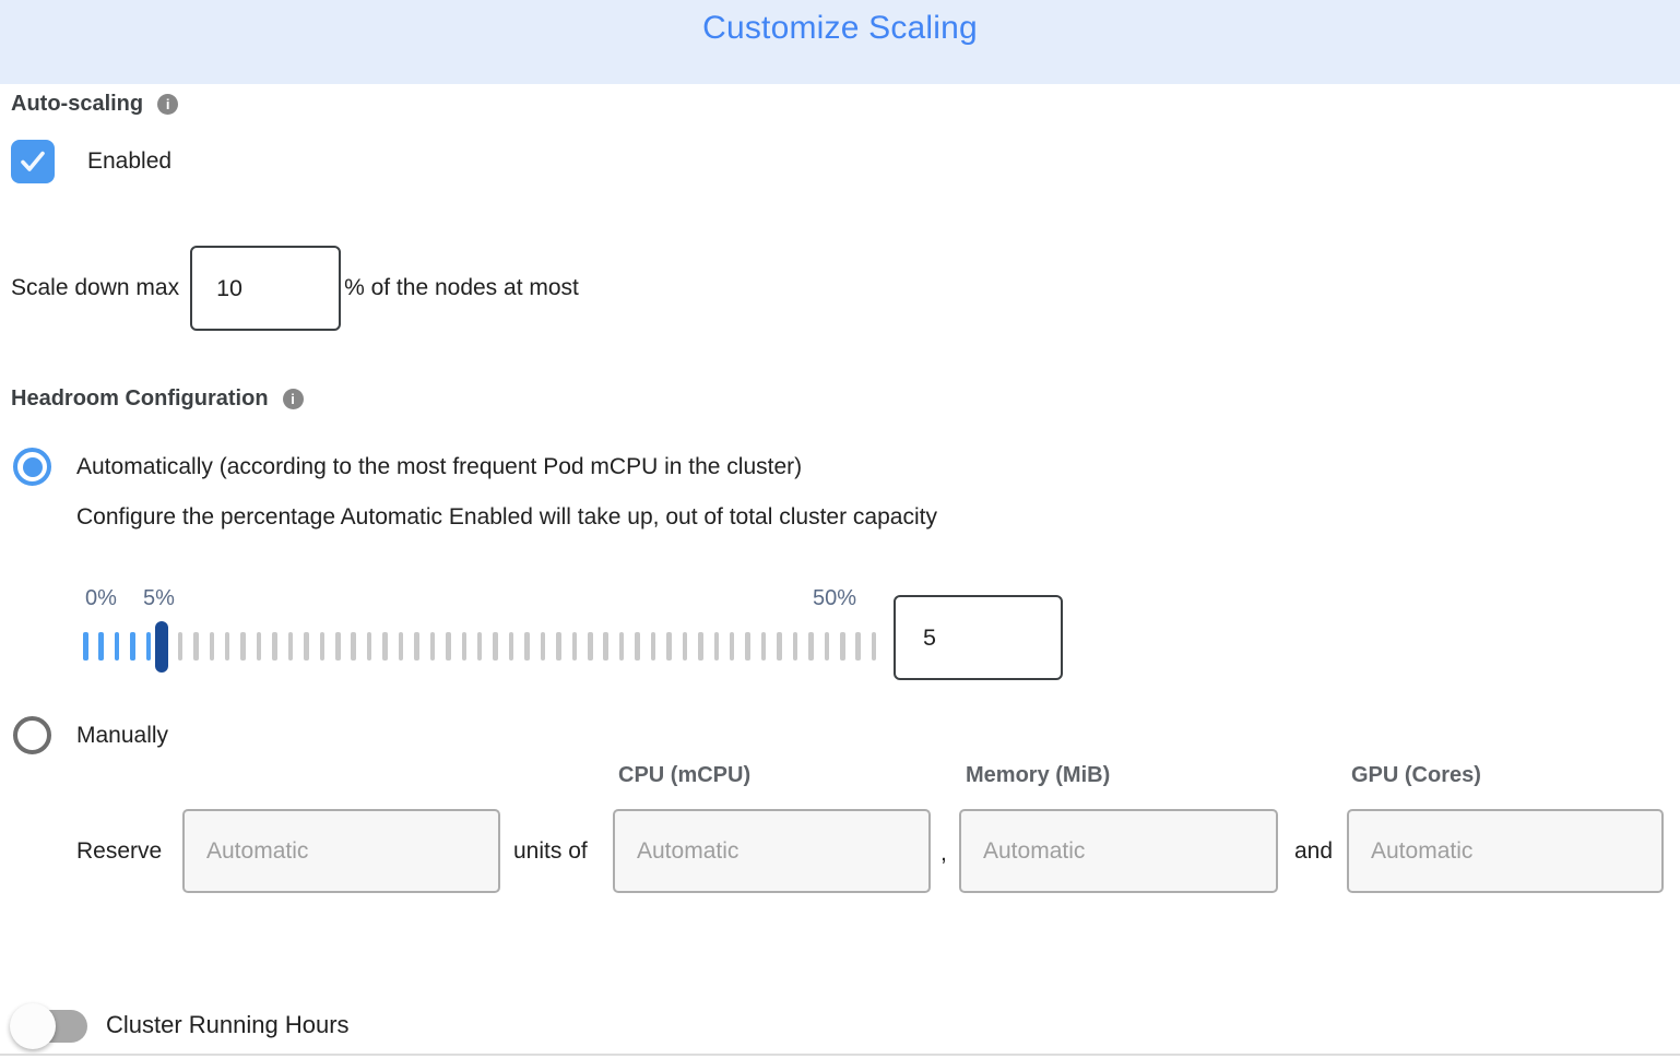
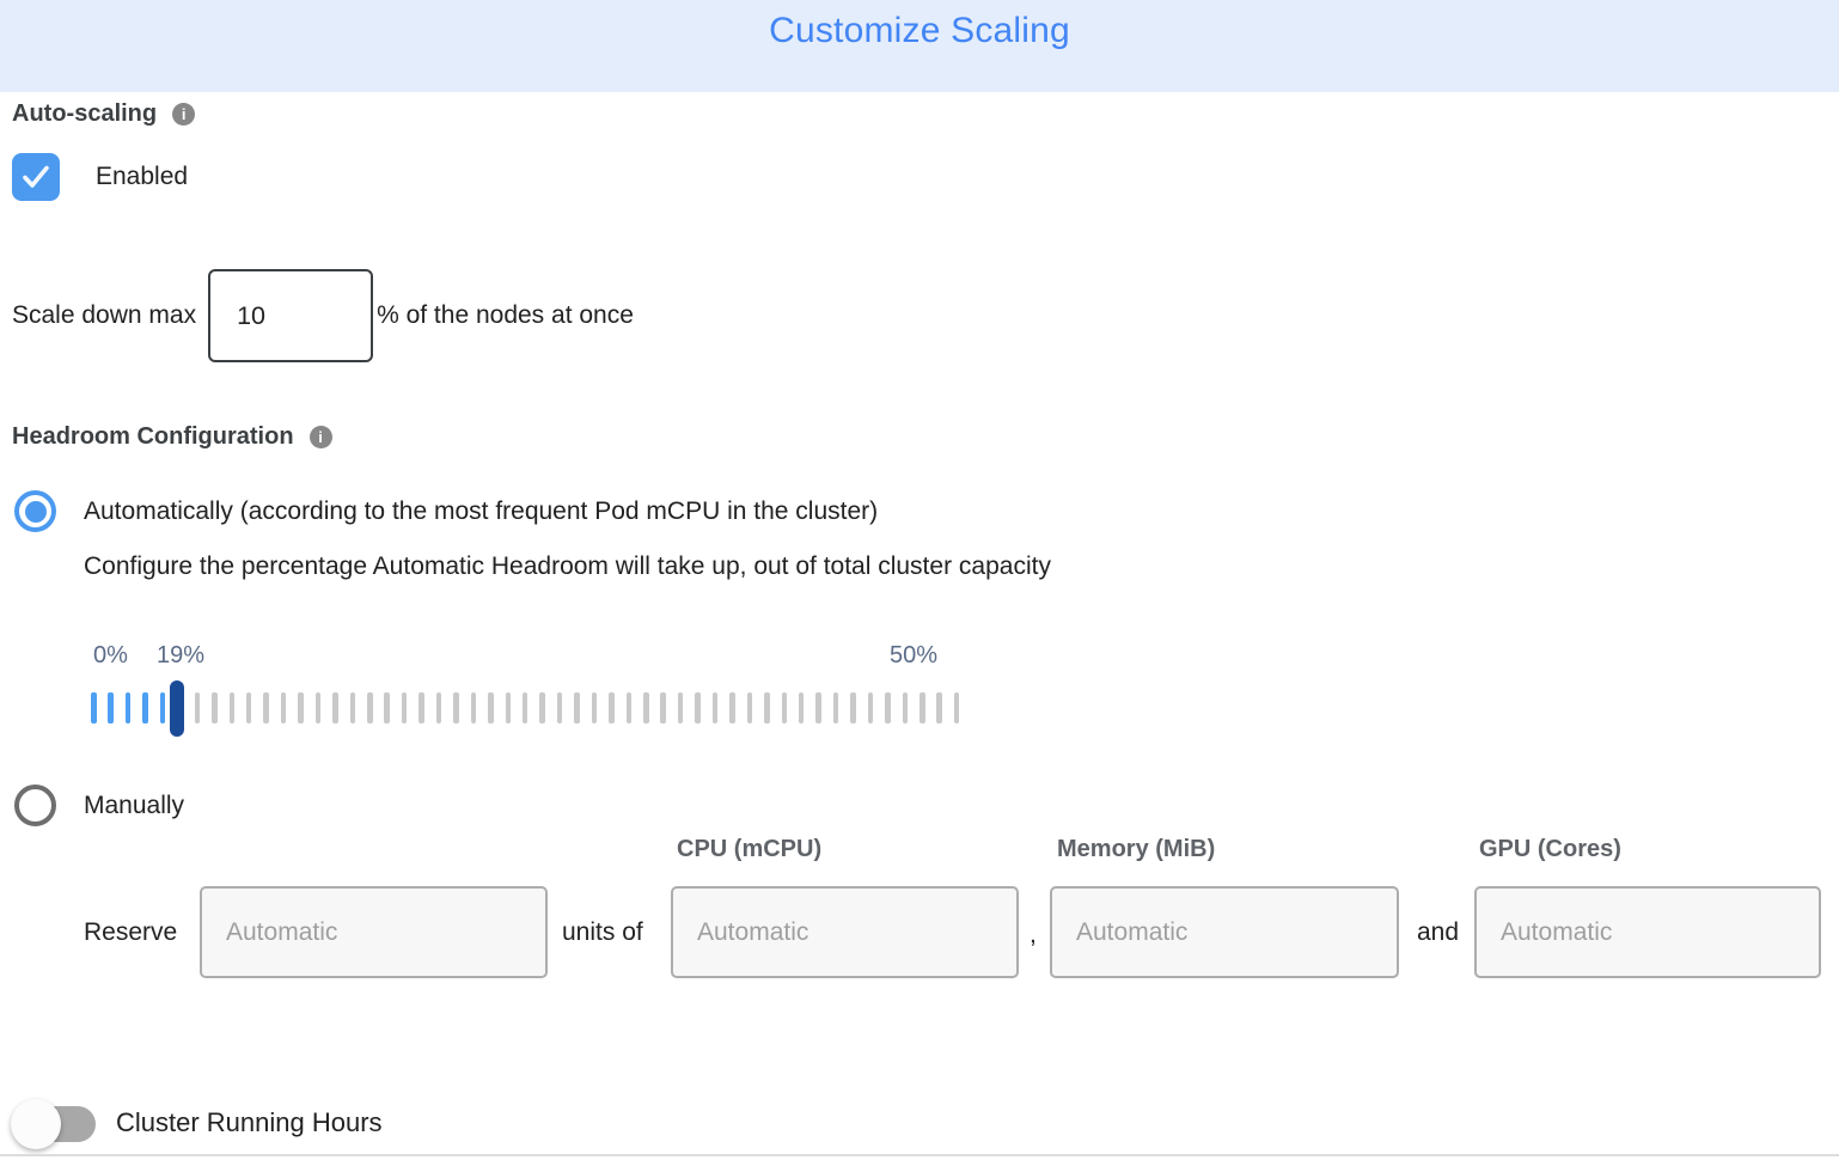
  Customize Scaling
  Auto-scaling
  i
  Enabled
  Scale down max
  10
- % of the nodes at most
+ % of the nodes at once
  Headroom Configuration
  i
  Automatically (according to the most frequent Pod mCPU in the cluster)
- Configure the percentage Automatic Enabled will take up, out of total cluster capacity
+ Configure the percentage Automatic Headroom will take up, out of total cluster capacity
  0%
- 5%
+ 19%
  50%
- 5
  Manually
  CPU (mCPU)
  Memory (MiB)
  GPU (Cores)
  Reserve
  Automatic
  units of
  Automatic
  ,
  Automatic
  and
  Automatic
  Cluster Running Hours
